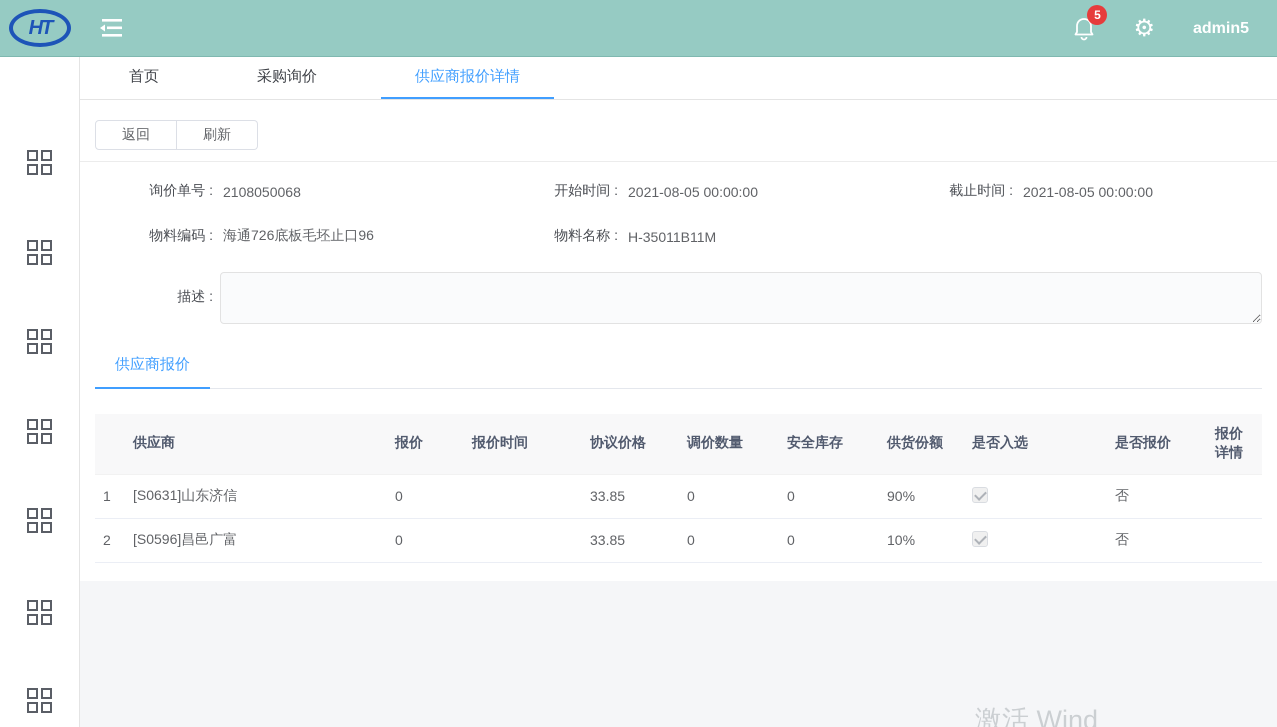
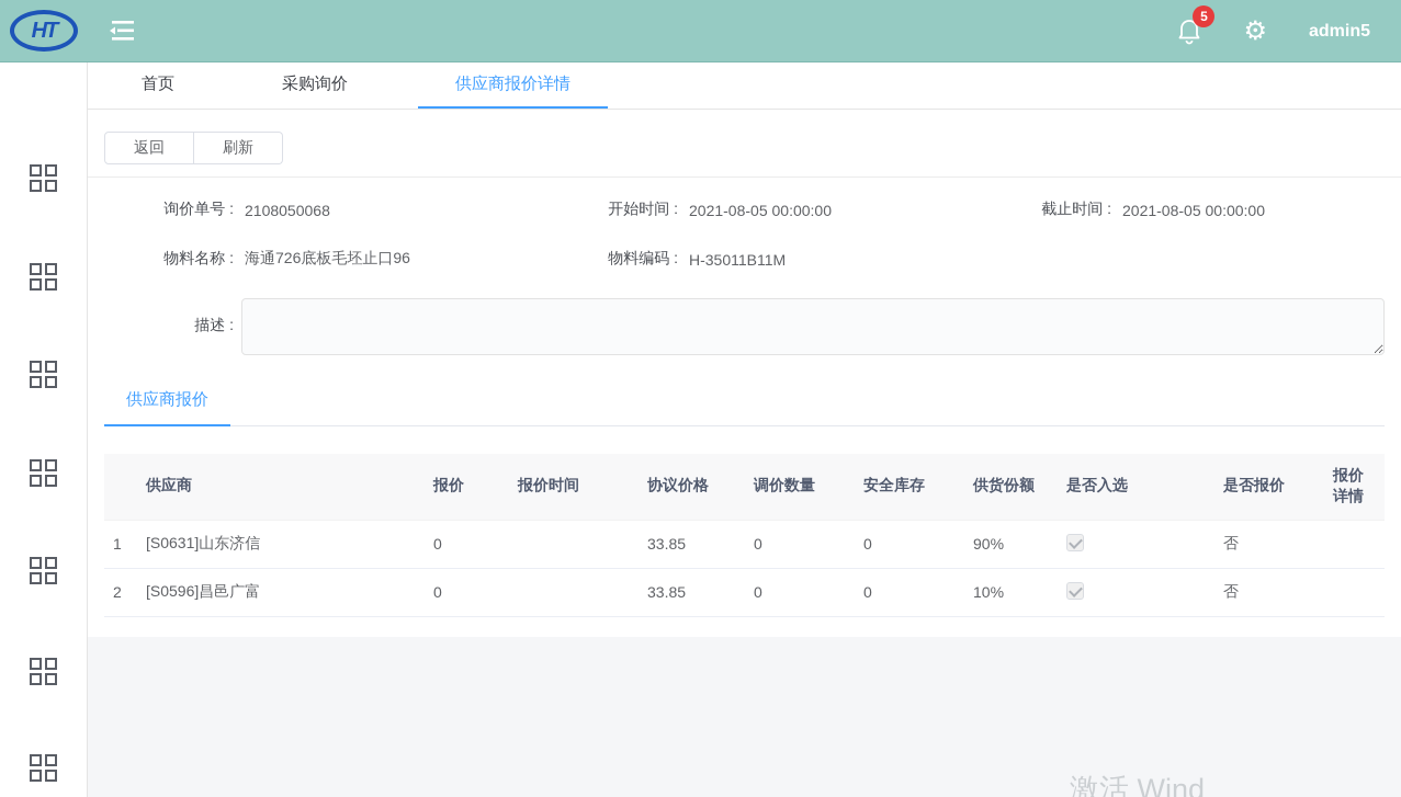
  HT
  5
  ⚙
  admin5
  首页
  采购询价
  供应商报价详情
  返回
  刷新
  询价单号 :
  2108050068
  开始时间 :
  2021-08-05 00:00:00
  截止时间 :
  2021-08-05 00:00:00
- 物料编码 :
+ 物料名称 :
  海通726底板毛坯止口96
- 物料名称 :
+ 物料编码 :
  H-35011B11M
  描述 :
  供应商报价
  	供应商	报价	报价时间	协议价格	调价数量	安全库存	供货份额	是否入选	是否报价	报价详情
  1	[S0631]山东济信	0		33.85	0	0	90%		否
  2	[S0596]昌邑广富	0		33.85	0	0	10%		否
  激活 Wind
